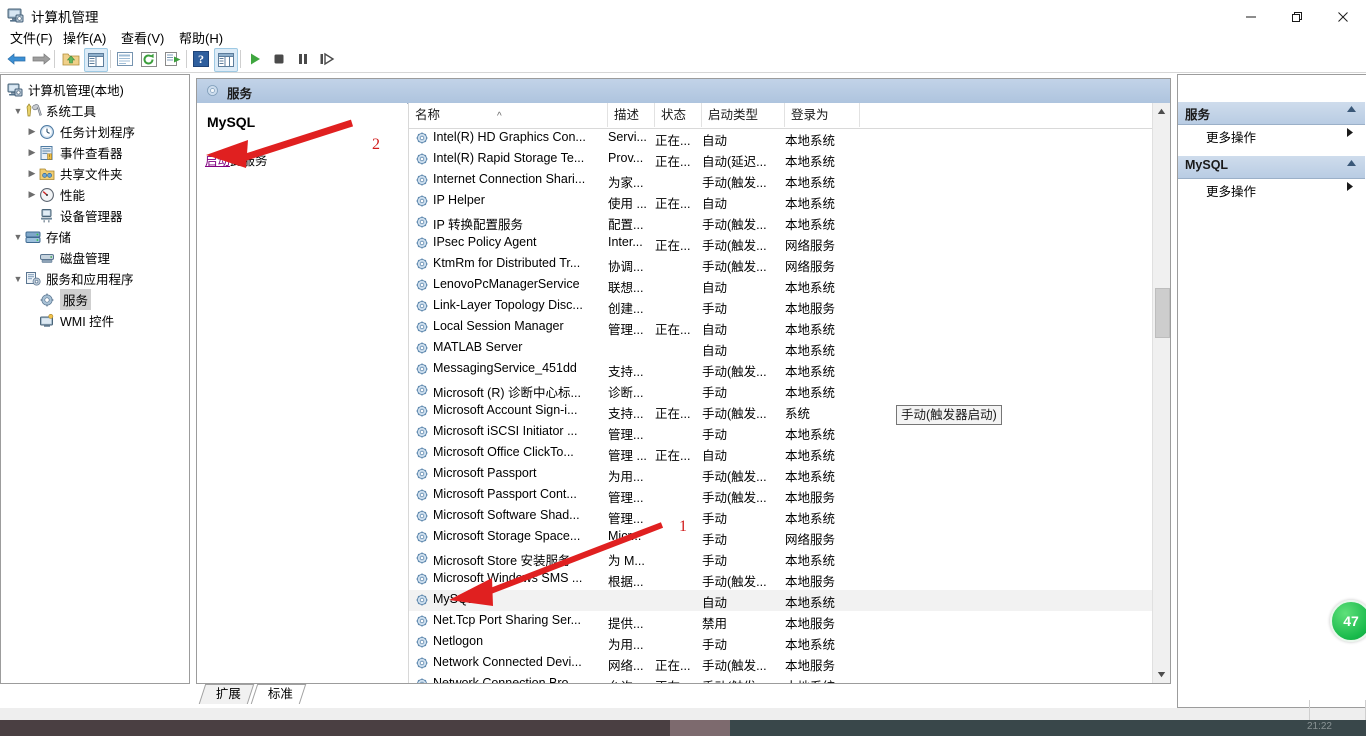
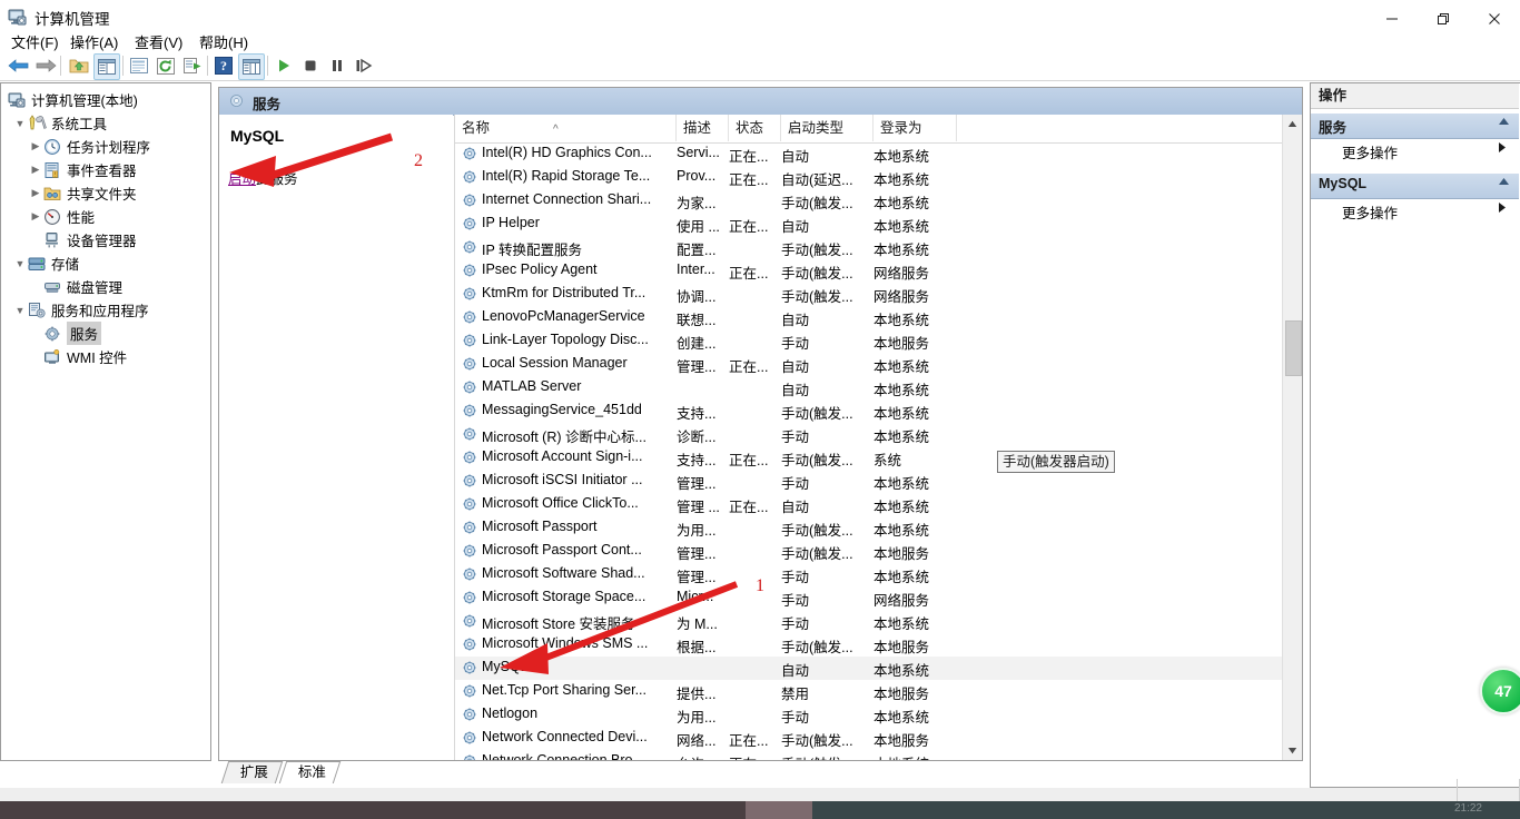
  计算机管理
  文件(F)
  操作(A)
  查看(V)
  帮助(H)
  ?
  计算机管理(本地)
  ▼
  系统工具
  ▶
  任务计划程序
  ▶
  事件查看器
  ▶
  共享文件夹
  ▶
  性能
  设备管理器
  ▼
  存储
  磁盘管理
  ▼
  服务和应用程序
  服务
  WMI 控件
  服务
  MySQL
  启动 服务
  名称
  ^
  描述
  状态
  启动类型
  登录为
  Intel(R) HD Graphics Con...
  Servi...
  正在...
  自动
  本地系统
  Intel(R) Rapid Storage Te...
  Prov...
  正在...
  自动(延迟...
  本地系统
  Internet Connection Shari...
  为家...
  手动(触发...
  本地系统
  IP Helper
  使用 ...
  正在...
  自动
  本地系统
  IP 转换配置服务
  配置...
  手动(触发...
  本地系统
  IPsec Policy Agent
  Inter...
  正在...
  手动(触发...
  网络服务
  KtmRm for Distributed Tr...
  协调...
  手动(触发...
  网络服务
  LenovoPcManagerService
  联想...
  自动
  本地系统
  Link-Layer Topology Disc...
  创建...
  手动
  本地服务
  Local Session Manager
  管理...
  正在...
  自动
  本地系统
  MATLAB Server
  自动
  本地系统
  MessagingService_451dd
  支持...
  手动(触发...
  本地系统
  Microsoft (R) 诊断中心标...
  诊断...
  手动
  本地系统
  Microsoft Account Sign-i...
  支持...
  正在...
  手动(触发...
  系统
  Microsoft iSCSI Initiator ...
  管理...
  手动
  本地系统
  Microsoft Office ClickTo...
  管理 ...
  正在...
  自动
  本地系统
  Microsoft Passport
  为用...
  手动(触发...
  本地系统
  Microsoft Passport Cont...
  管理...
  手动(触发...
  本地服务
  Microsoft Software Shad...
  管理...
  手动
  本地系统
  Microsoft Storage Space...
  手动
  网络服务
  Microsoft Store 安装服
  为 M...
  手动
  本地系统
  Microsoft Winds SMS ...
  根据...
  手动(触发...
  本地服务
  自动
  本地系统
  Net.Tcp Port Sharing Ser...
  提供...
  禁用
  本地服务
  Netlogon
  为用...
  手动
  本地系统
  Network Connected Devi...
  网络...
  正在...
  手动(触发...
  本地服务
  手动(触发器启动)
+ 操作
  服务
  更多操作
  MySQL
  更多操作
  2
  1
  47
  21:22
